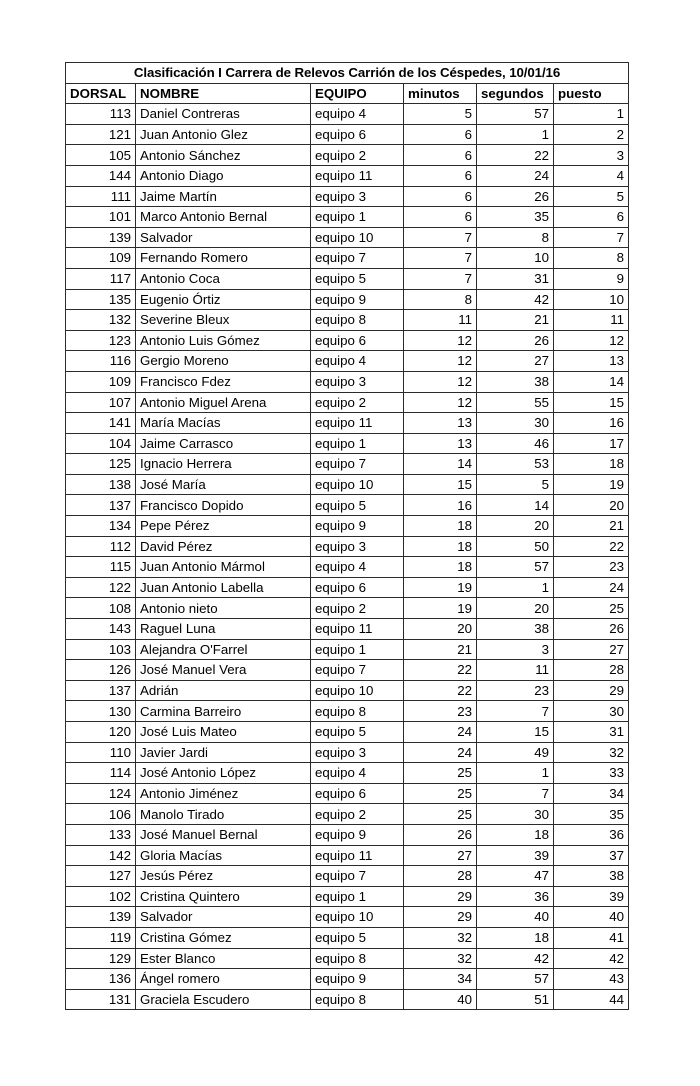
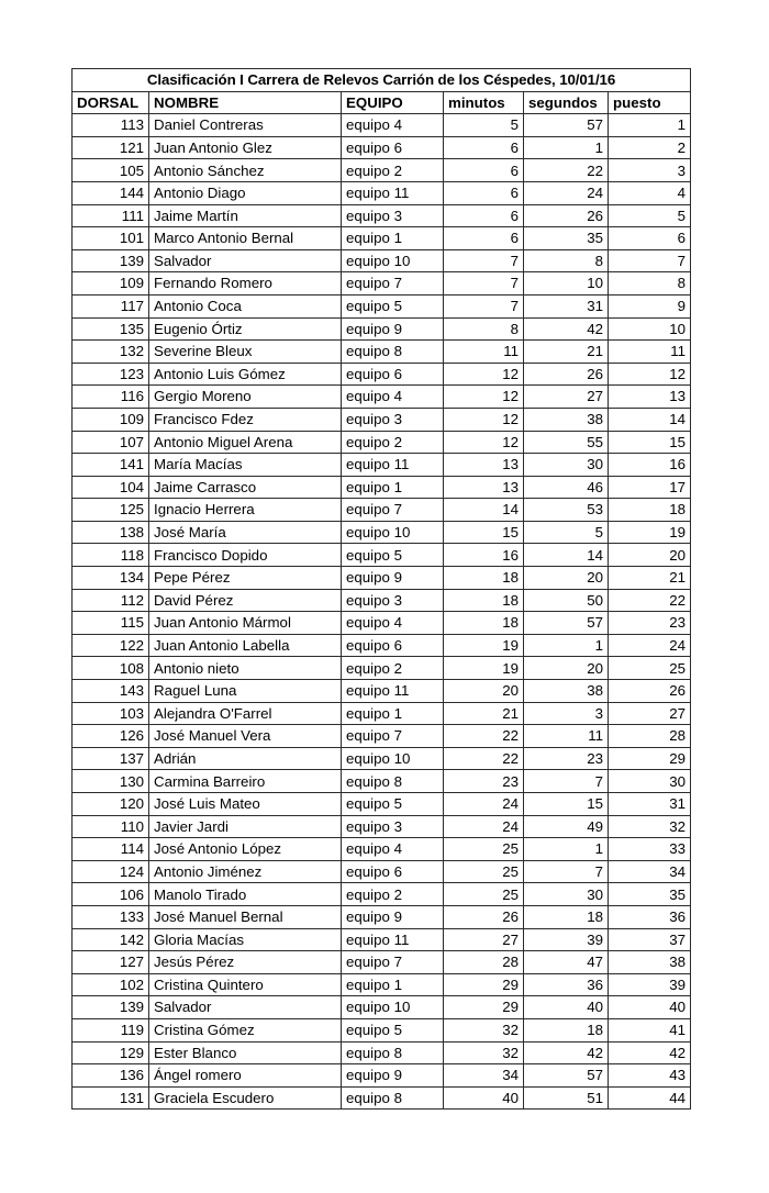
  Clasificación I Carrera de Relevos Carrión de los Céspedes, 10/01/16
  DORSAL	NOMBRE	EQUIPO	minutos	segundos	puesto
  113	Daniel Contreras	equipo 4	5	57	1
  121	Juan Antonio Glez	equipo 6	6	1	2
  105	Antonio Sánchez	equipo 2	6	22	3
  144	Antonio Diago	equipo 11	6	24	4
  111	Jaime Martín	equipo 3	6	26	5
  101	Marco Antonio Bernal	equipo 1	6	35	6
  139	Salvador	equipo 10	7	8	7
  109	Fernando Romero	equipo 7	7	10	8
  117	Antonio Coca	equipo 5	7	31	9
  135	Eugenio Órtiz	equipo 9	8	42	10
  132	Severine Bleux	equipo 8	11	21	11
  123	Antonio Luis Gómez	equipo 6	12	26	12
  116	Gergio Moreno	equipo 4	12	27	13
  109	Francisco Fdez	equipo 3	12	38	14
  107	Antonio Miguel Arena	equipo 2	12	55	15
  141	María Macías	equipo 11	13	30	16
  104	Jaime Carrasco	equipo 1	13	46	17
  125	Ignacio Herrera	equipo 7	14	53	18
  138	José María	equipo 10	15	5	19
- 137	Francisco Dopido	equipo 5	16	14	20
+ 118	Francisco Dopido	equipo 5	16	14	20
  134	Pepe Pérez	equipo 9	18	20	21
  112	David Pérez	equipo 3	18	50	22
  115	Juan Antonio Mármol	equipo 4	18	57	23
  122	Juan Antonio Labella	equipo 6	19	1	24
  108	Antonio nieto	equipo 2	19	20	25
  143	Raguel Luna	equipo 11	20	38	26
  103	Alejandra O'Farrel	equipo 1	21	3	27
  126	José Manuel Vera	equipo 7	22	11	28
  137	Adrián	equipo 10	22	23	29
  130	Carmina Barreiro	equipo 8	23	7	30
  120	José Luis Mateo	equipo 5	24	15	31
  110	Javier Jardi	equipo 3	24	49	32
  114	José Antonio López	equipo 4	25	1	33
  124	Antonio Jiménez	equipo 6	25	7	34
  106	Manolo Tirado	equipo 2	25	30	35
  133	José Manuel Bernal	equipo 9	26	18	36
  142	Gloria Macías	equipo 11	27	39	37
  127	Jesús Pérez	equipo 7	28	47	38
  102	Cristina Quintero	equipo 1	29	36	39
  139	Salvador	equipo 10	29	40	40
  119	Cristina Gómez	equipo 5	32	18	41
  129	Ester Blanco	equipo 8	32	42	42
  136	Ángel romero	equipo 9	34	57	43
  131	Graciela Escudero	equipo 8	40	51	44
